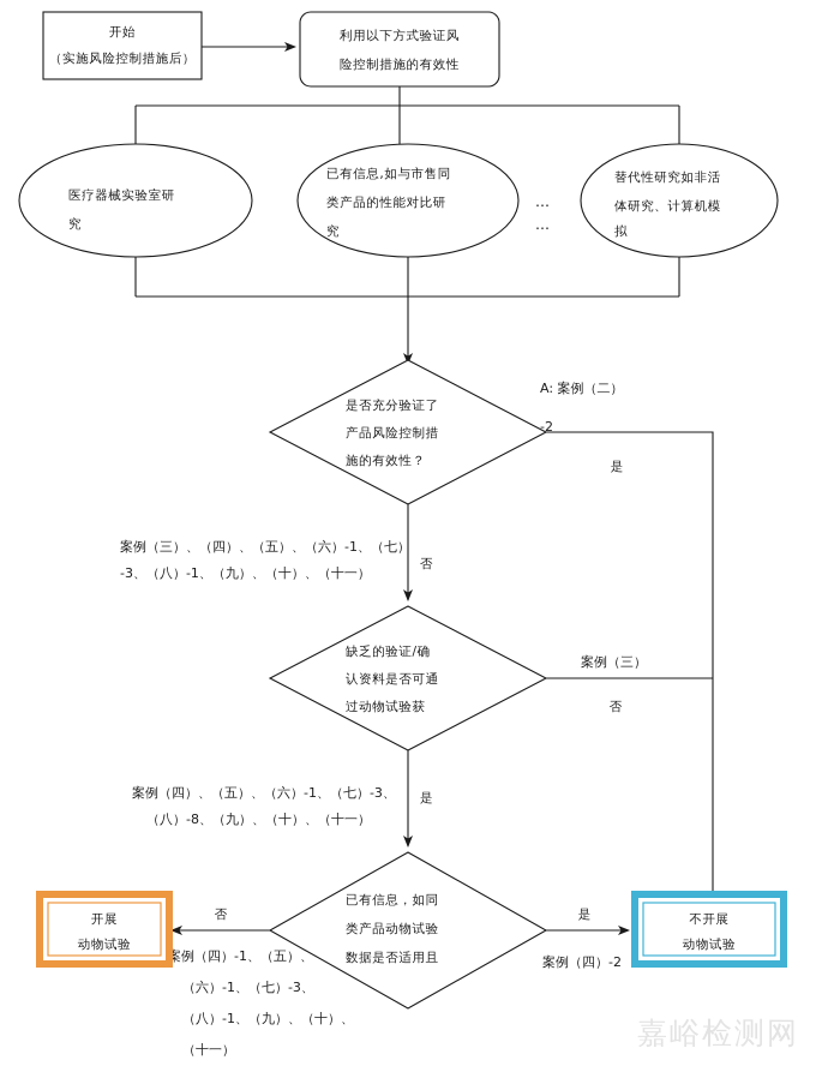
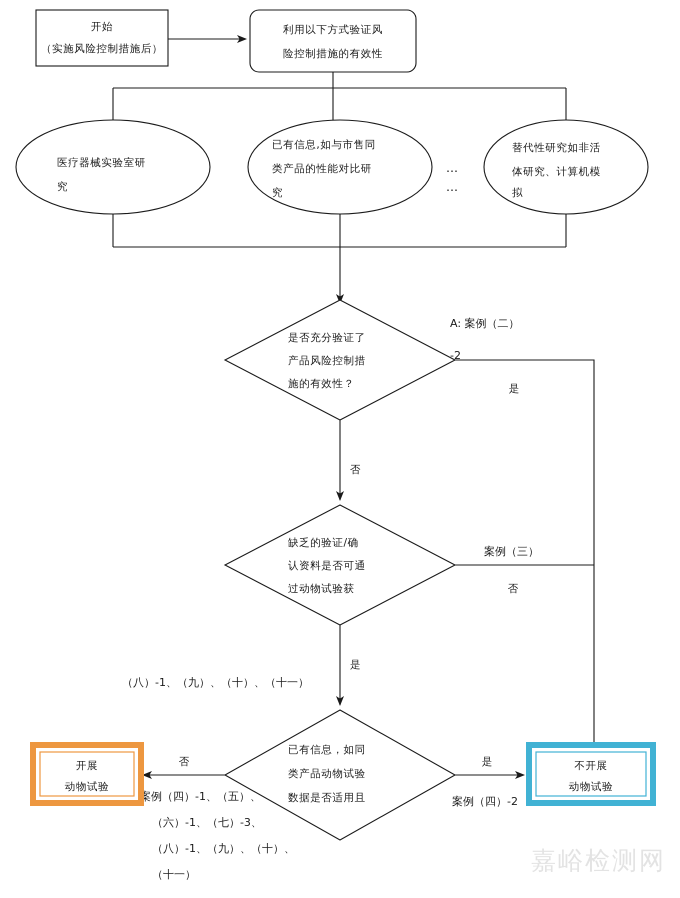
  开始
  （实施风险控制措施后）
  利用以下方式验证风
  险控制措施的有效性
  医疗器械实验室研
  究
  已有信息,如与市售同
  类产品的性能对比研
  究
  替代性研究如非活
  体研究、计算机模
  拟
  …
  …
  是否充分验证了
  产品风险控制措
  施的有效性？
  是
  A: 案例（二）
  -2
  否
- 案例（三）、（四）、（五）、（六）-1、（七）
- -3、（八）-1、（九）、（十）、（十一）
  缺乏的验证/确
  认资料是否可通
  过动物试验获
  案例（三）
  否
  是
- 案例（四）、（五）、（六）-1、（七）-3、
- （八）-8、（九）、（十）、（十一）
+ （八）-1、（九）、（十）、（十一）
  已有信息，如同
  类产品动物试验
  数据是否适用且
  否
  是
  案例（四）-2
  案例（四）-1、（五）、
  （六）-1、（七）-3、
  （八）-1、（九）、（十）、
  （十一）
  开展
  动物试验
  不开展
  动物试验
  嘉峪检测网
